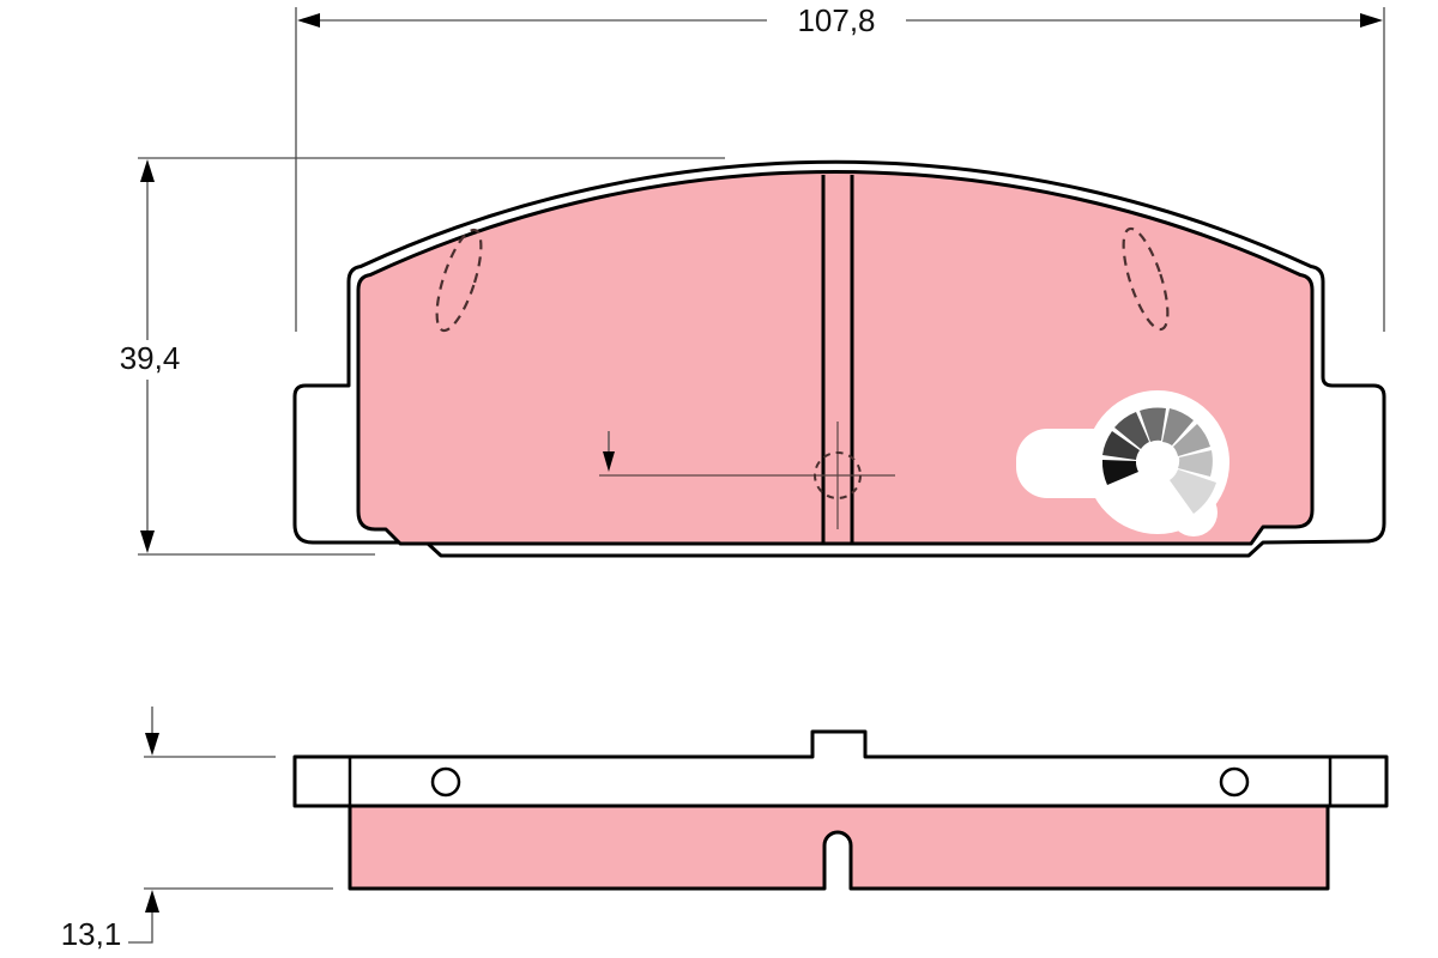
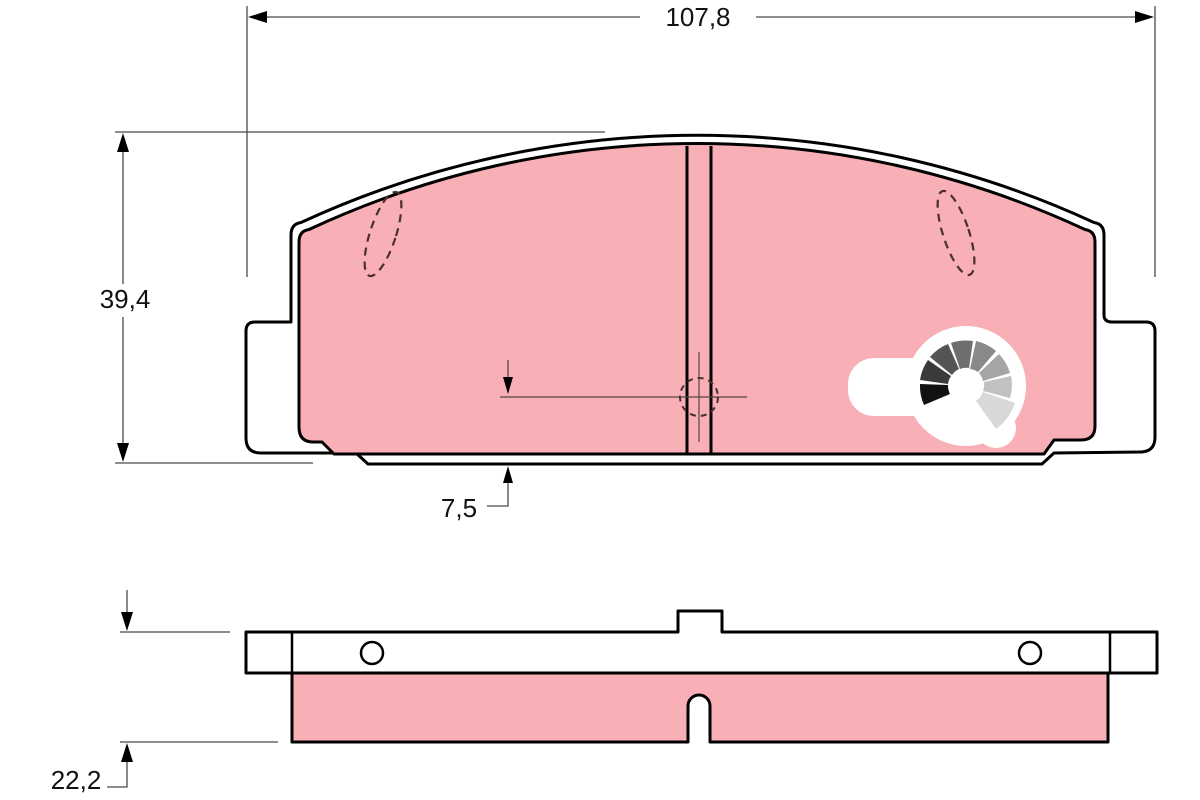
  107,8
  39,4
+ 7,5
- 13,1
+ 22,2
